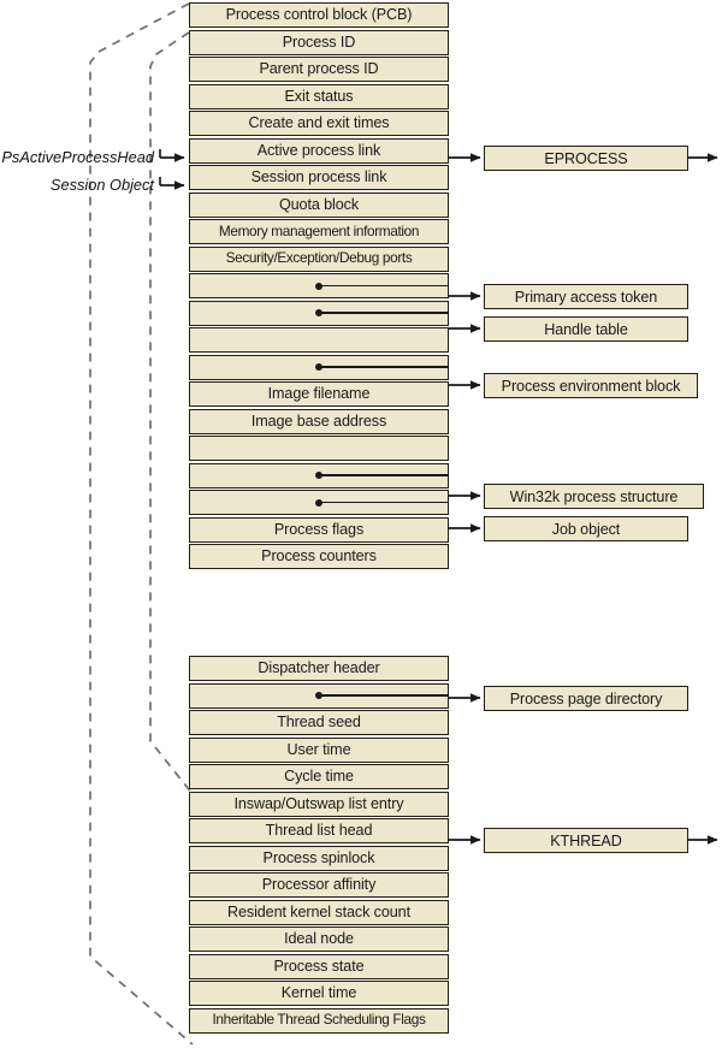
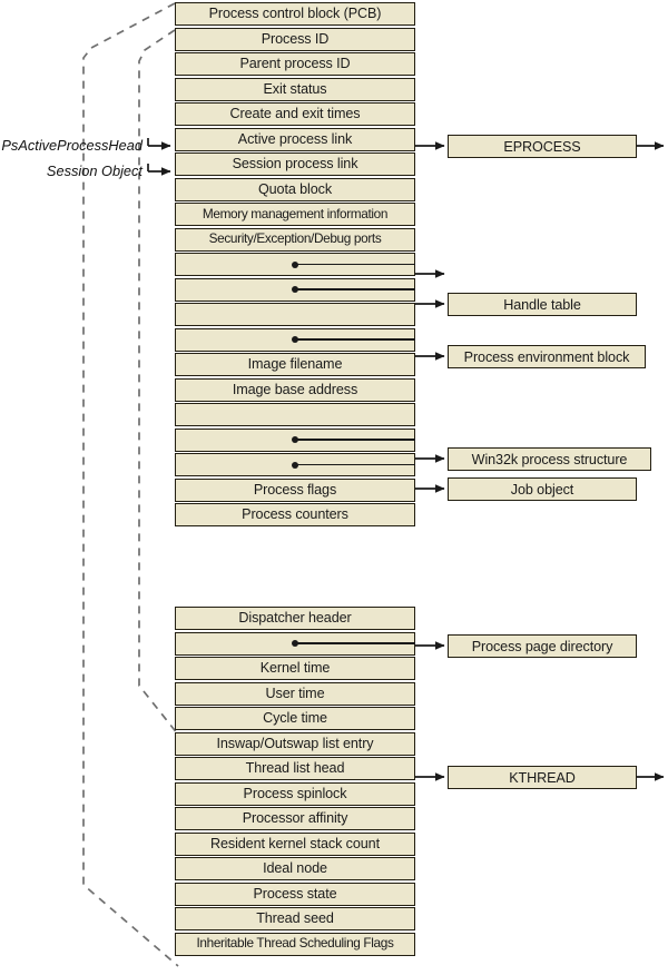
  PsActiveProcessHead
  Session Object
  Process control block (PCB)
  Process ID
  Parent process ID
  Exit status
  Create and exit times
  Active process link
  Session process link
  Quota block
  Memory management information
  Security/Exception/Debug ports
  Image filename
  Image base address
  Process flags
  Process counters
  Dispatcher header
- Thread seed
+ Kernel time
  User time
  Cycle time
  Inswap/Outswap list entry
  Thread list head
  Process spinlock
  Processor affinity
  Resident kernel stack count
  Ideal node
  Process state
- Kernel time
+ Thread seed
  Inheritable Thread Scheduling Flags
  EPROCESS
- Primary access token
  Handle table
  Process environment block
  Win32k process structure
  Job object
  Process page directory
  KTHREAD
